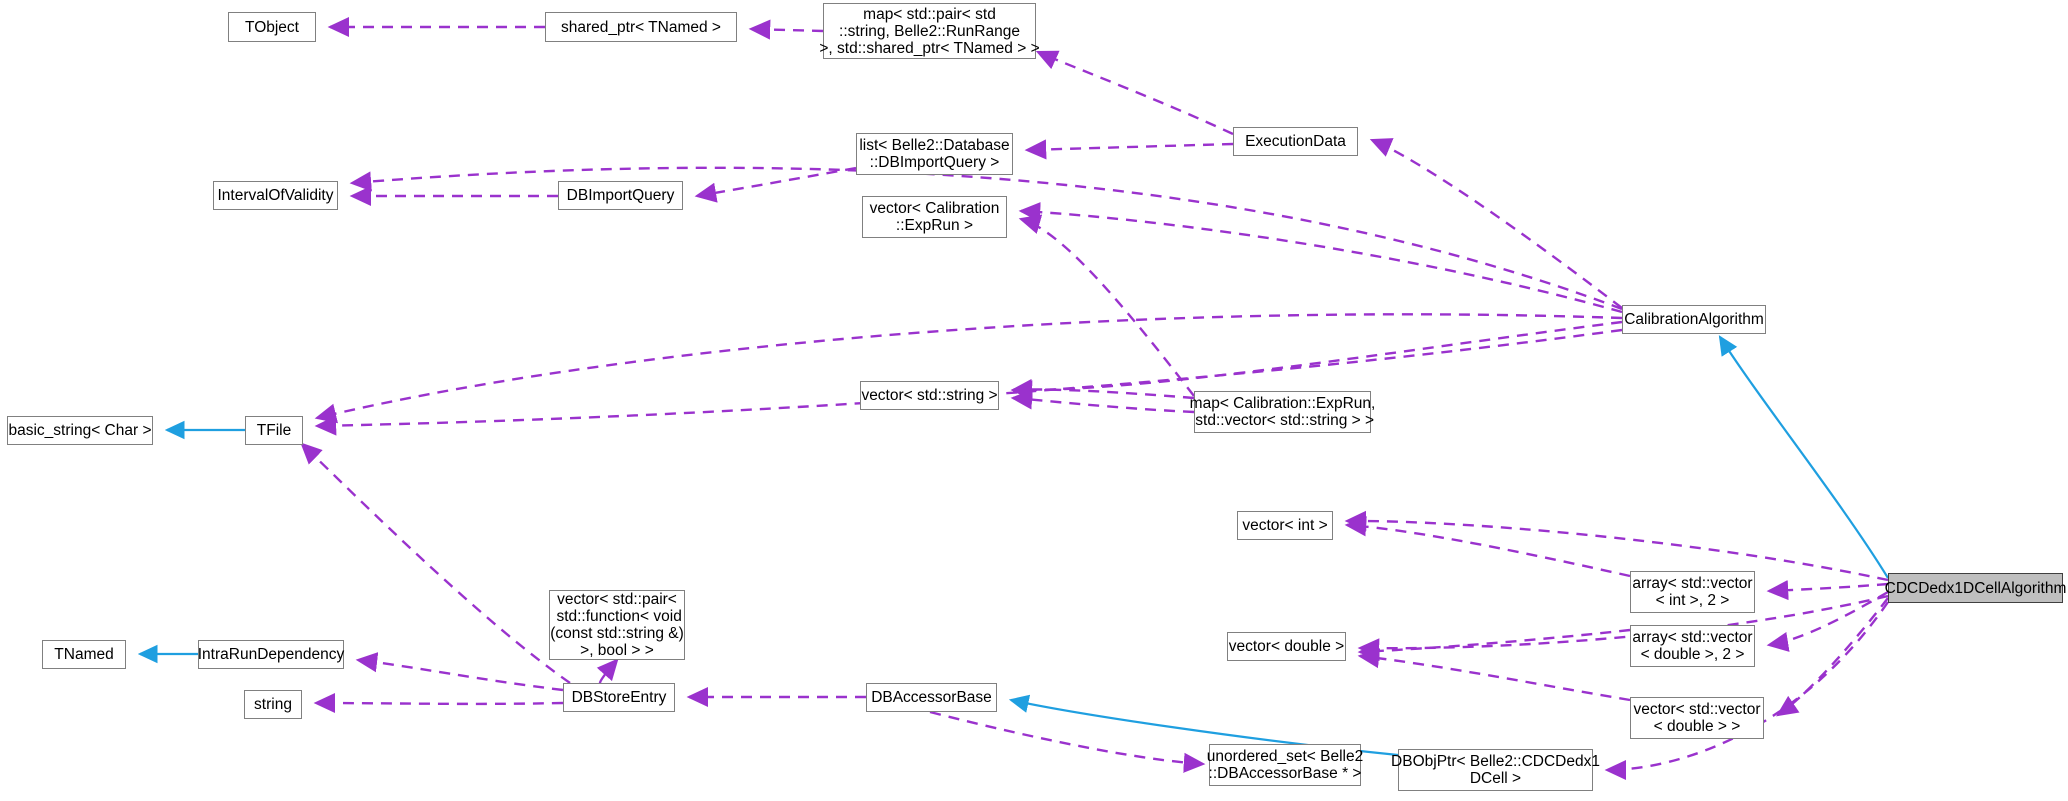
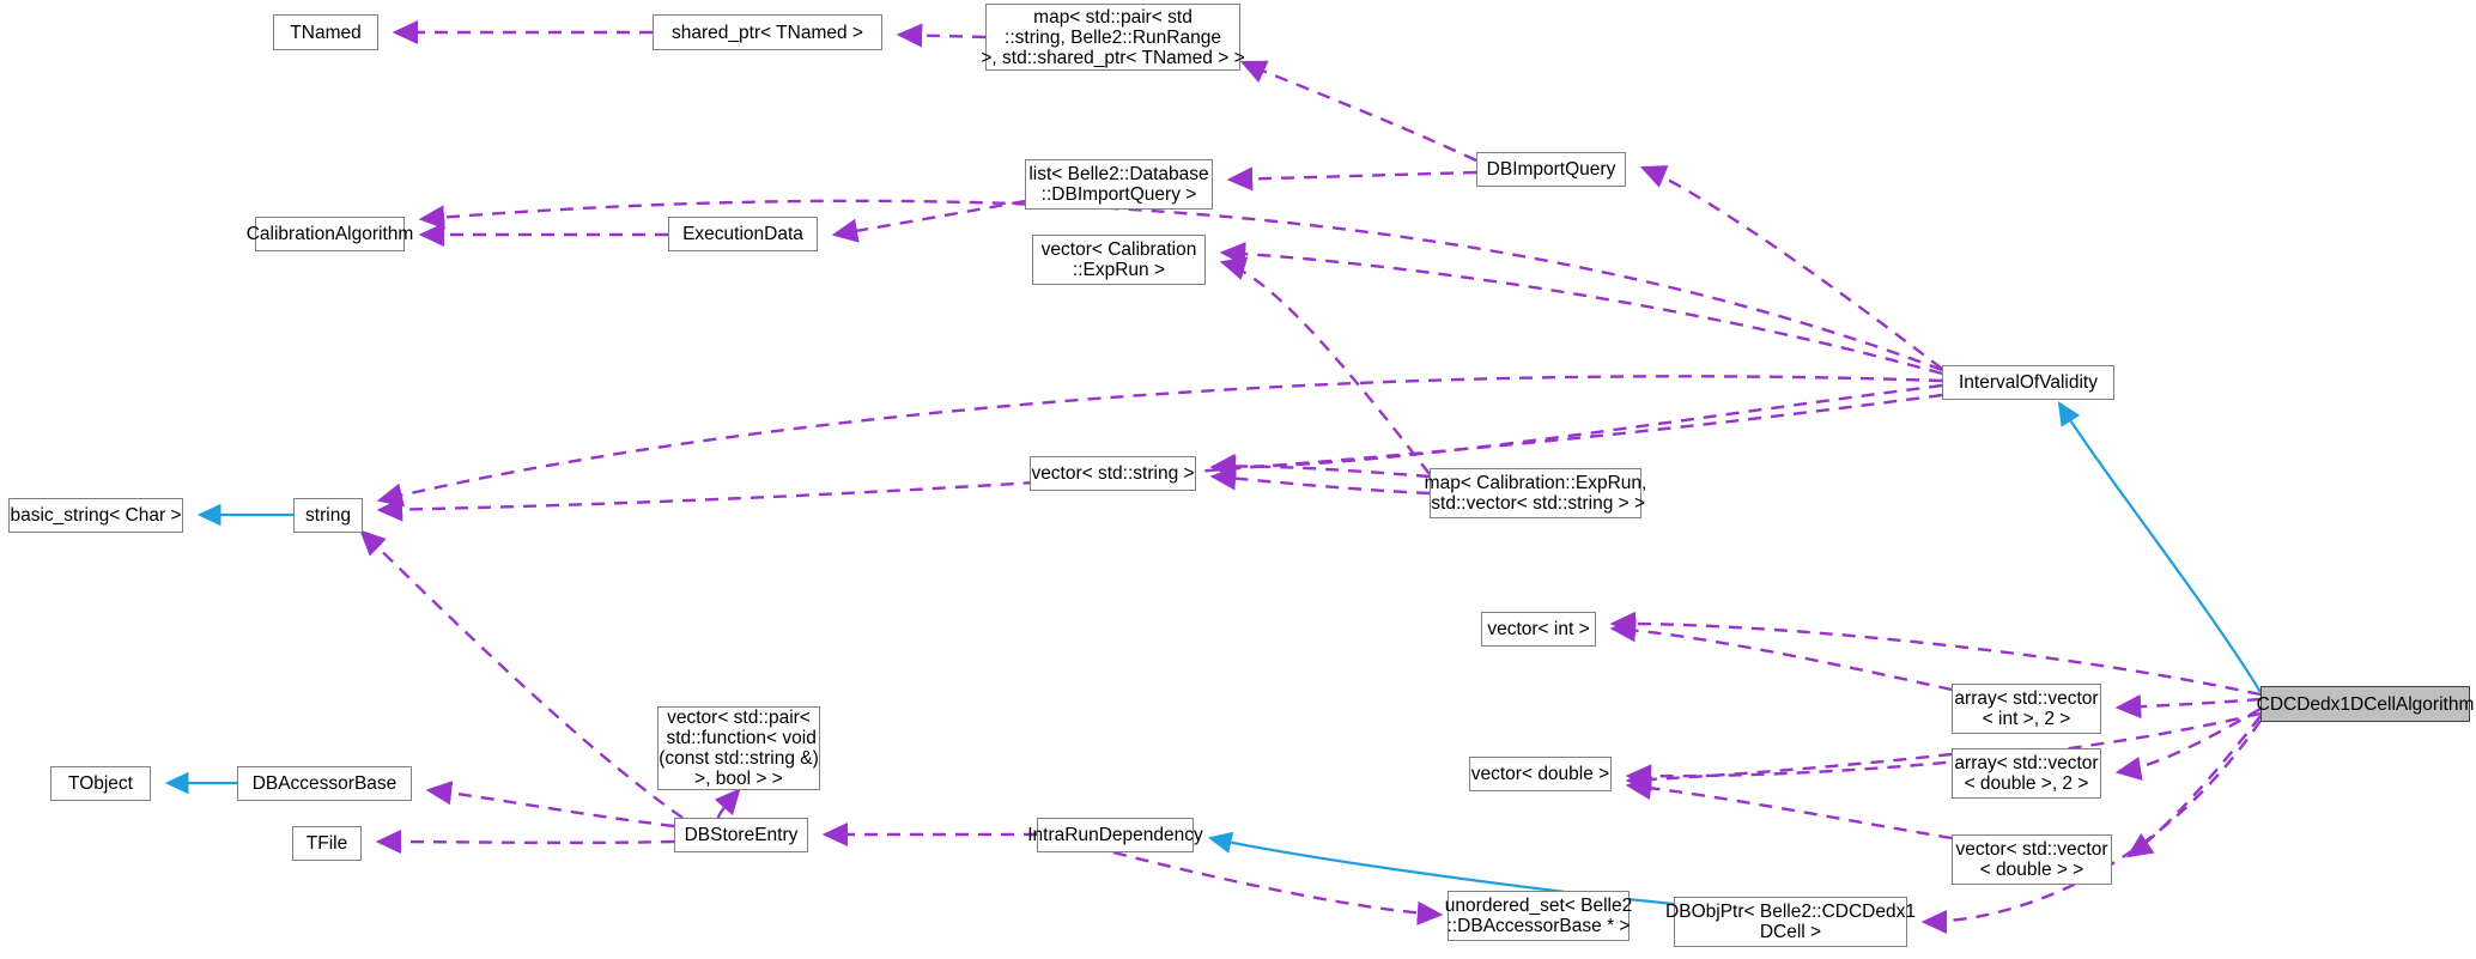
- TObject
+ TNamed
  shared_ptr< TNamed >
  map< std::pair< std
  ::string, Belle2::RunRange
  >, std::shared_ptr< TNamed > >
- ExecutionData
+ DBImportQuery
  list< Belle2::Database
  ::DBImportQuery >
- IntervalOfValidity
+ CalibrationAlgorithm
- DBImportQuery
+ ExecutionData
  vector< Calibration
  ::ExpRun >
- CalibrationAlgorithm
+ IntervalOfValidity
  basic_string< Char >
- TFile
+ string
  vector< std::string >
  map< Calibration::ExpRun,
  std::vector< std::string > >
  vector< int >
  array< std::vector
  < int >, 2 >
  vector< std::pair<
  std::function< void
  (const std::string &)
  >, bool > >
  vector< double >
  array< std::vector
  < double >, 2 >
- TNamed
+ TObject
- IntraRunDependency
+ DBAccessorBase
  vector< std::vector
  < double > >
- string
+ TFile
  DBStoreEntry
- DBAccessorBase
+ IntraRunDependency
  unordered_set< Belle2
  ::DBAccessorBase * >
  DBObjPtr< Belle2::CDCDedx1
  DCell >
  CDCDedx1DCellAlgorithm
